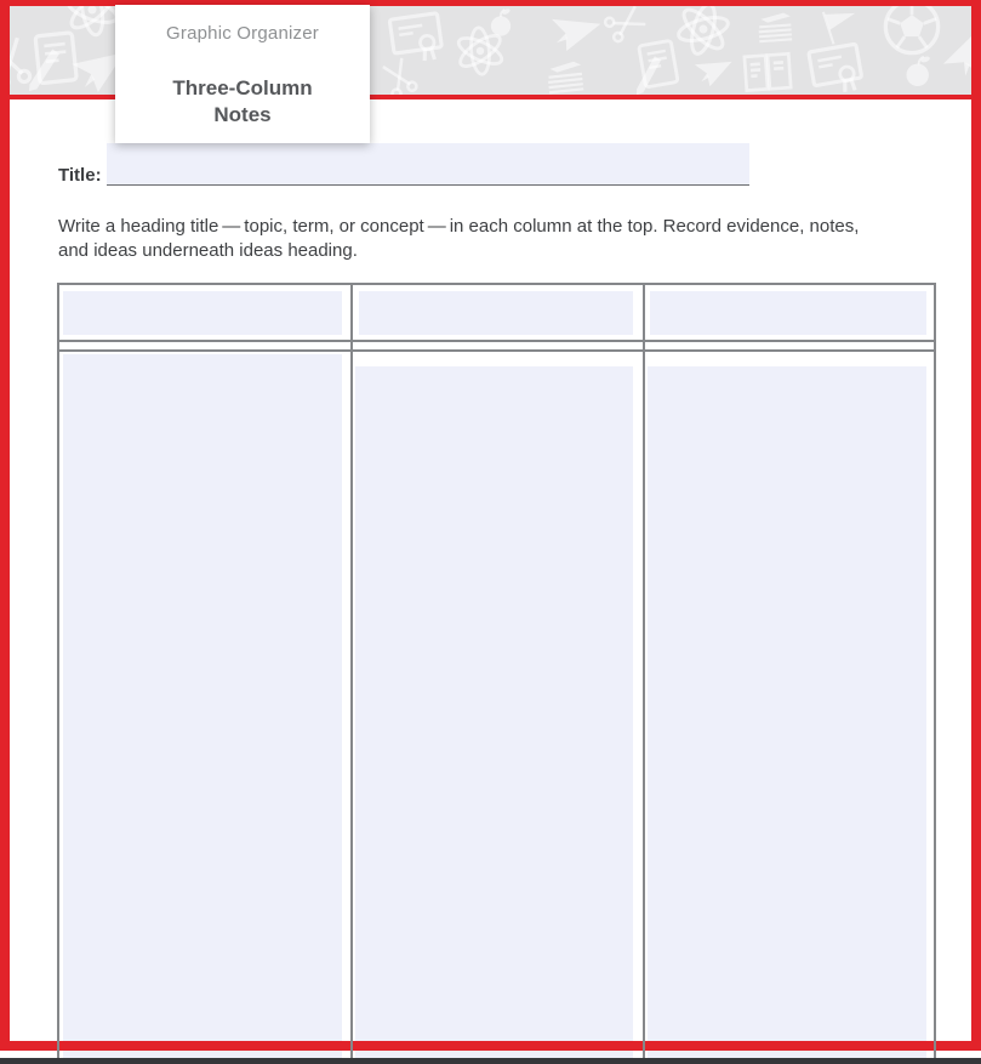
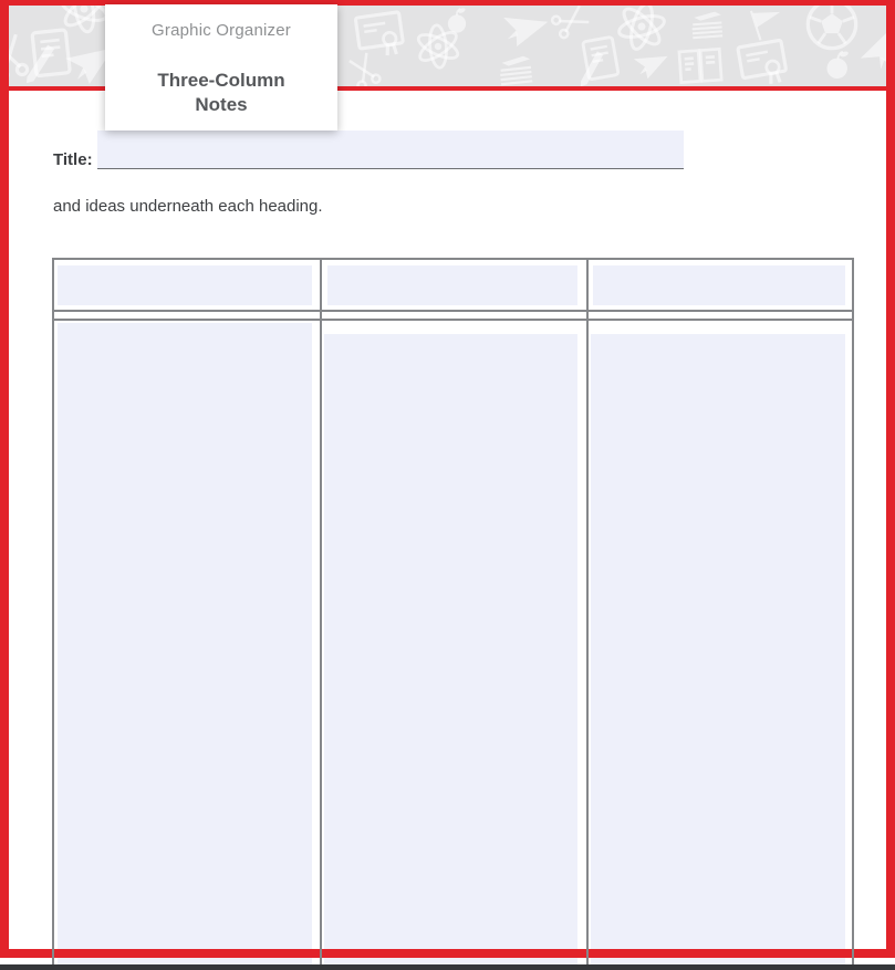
  Graphic Organizer
  Three-Column
  Notes
  Title:
- Write a heading title — topic, term, or concept — in each column at the top. Record evidence, notes,
- and ideas underneath ideas heading.
+ and ideas underneath each heading.
